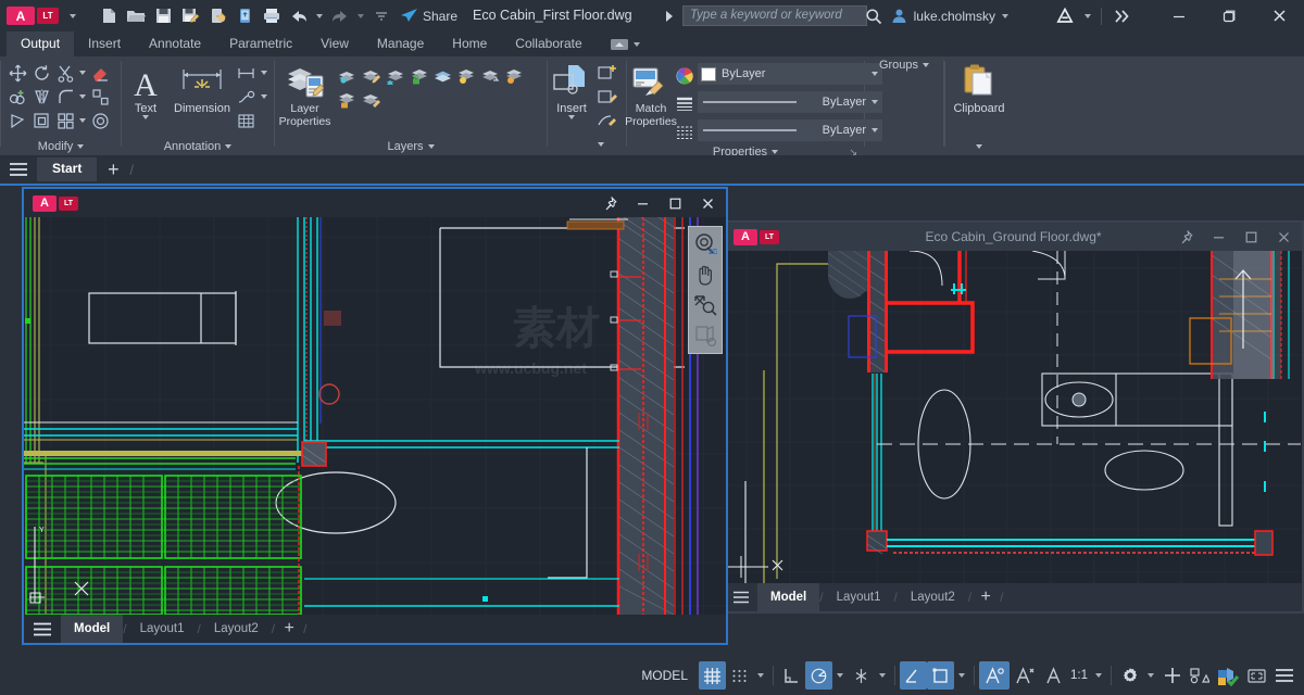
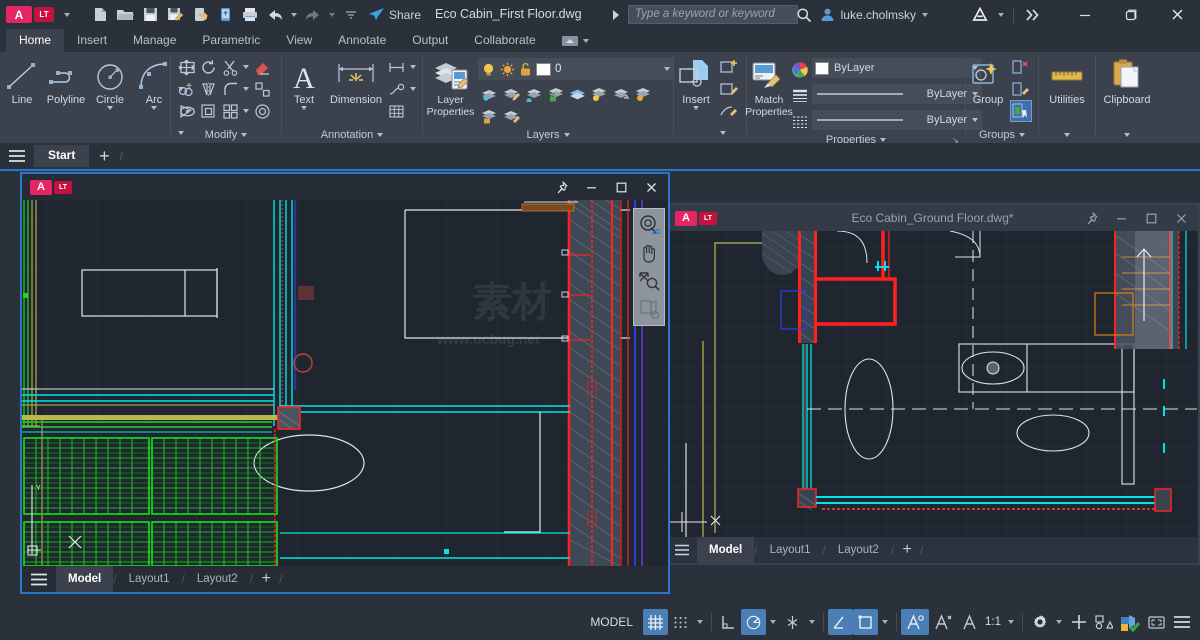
  A
  LT
  Share
  Eco Cabin_First Floor.dwg
  Type a keyword or keyword
  luke.cholmsky
- Output
+ Home
  Insert
- Annotate
+ Manage
  Parametric
  View
- Manage
+ Annotate
- Home
+ Output
  Collaborate
+ Line
+ Polyline
+ Circle
+ Arc
  Modify
  A
  Text
  Dimension
  Annotation
  Layer
  Properties
+ 0
  Layers
  Insert
  Match
  Properties
  ByLayer
  ByLayer
  ByLayer
  Properties
  ↘
+ Group
  Groups
+ Utilities
  Clipboard
  Start
  +
  /
  A
  Eco Cabin_Ground Floor.dwg*
  Model
  /
  Layout1
  /
  Layout2
  /
  +
  /
  A
  www.ucbug.net
  Model
  /
  Layout1
  /
  Layout2
  /
  +
  /
  MODEL
  1:1
